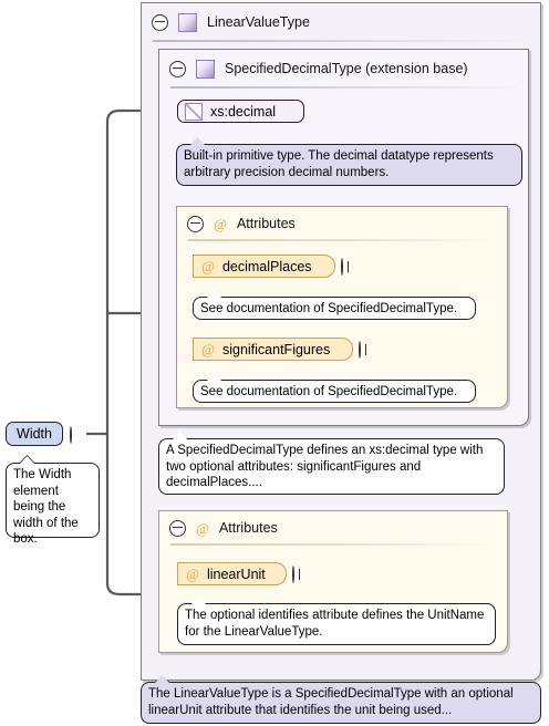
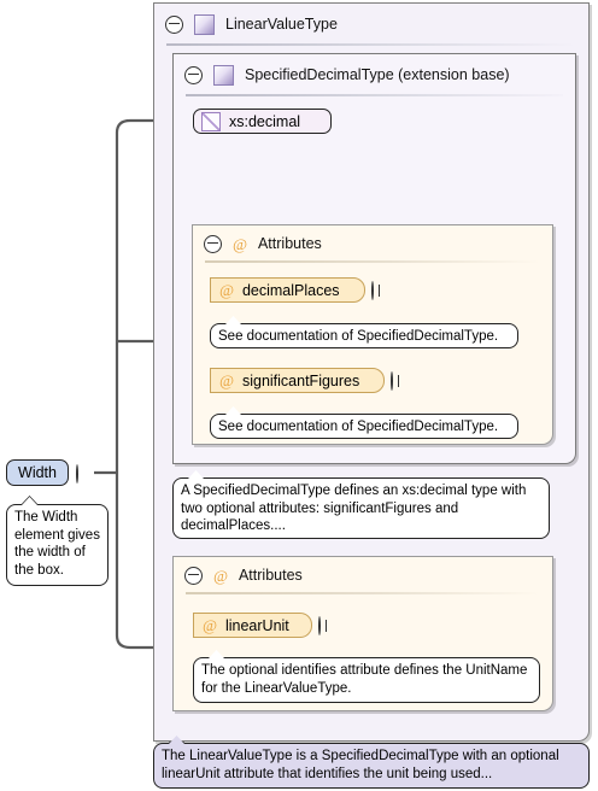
  LinearValueType
  SpecifiedDecimalType (extension base)
  xs:decimal
- Built-in primitive type. The decimal datatype represents arbitrary precision decimal numbers.
  @
  Attributes
  @
  decimalPlaces
  See documentation of SpecifiedDecimalType.
  @
  significantFigures
  See documentation of SpecifiedDecimalType.
  A SpecifiedDecimalType defines an xs:decimal type with two optional attributes: significantFigures and decimalPlaces....
  @
  Attributes
  @
  linearUnit
  The optional identifies attribute defines the UnitName for the LinearValueType.
  The LinearValueType is a SpecifiedDecimalType with an optional linearUnit attribute that identifies the unit being used...
  Width
- The Width element being the width of the box.
+ The Width element gives the width of the box.
